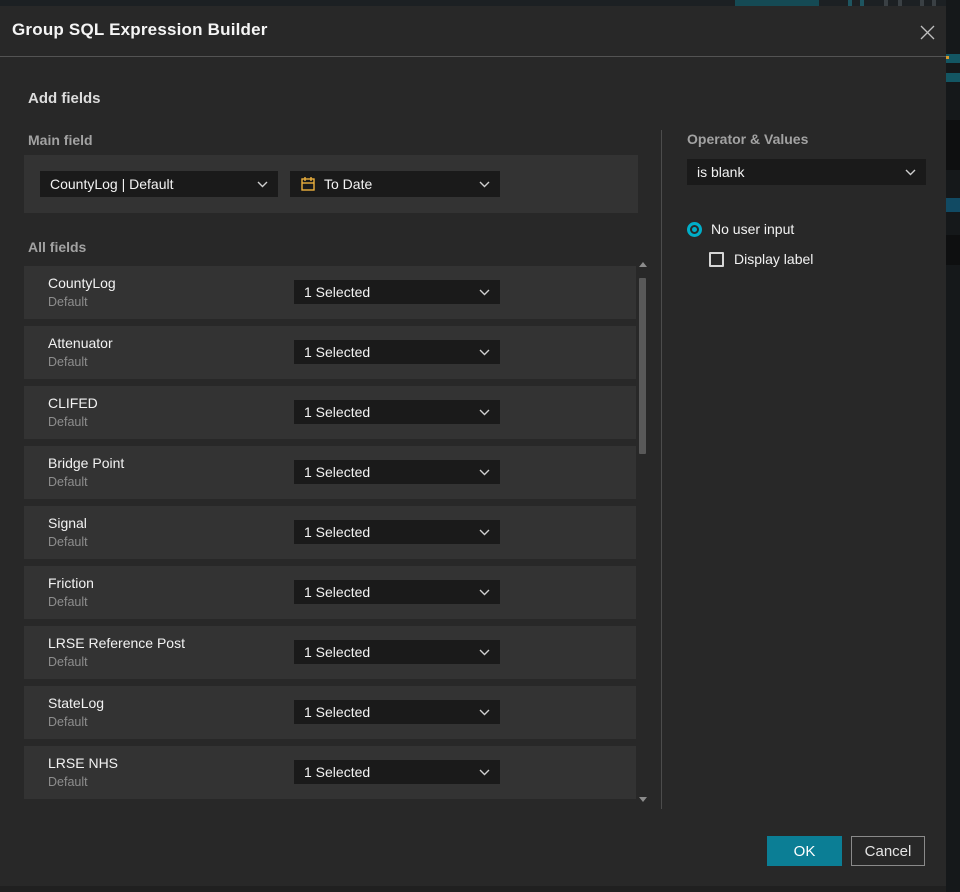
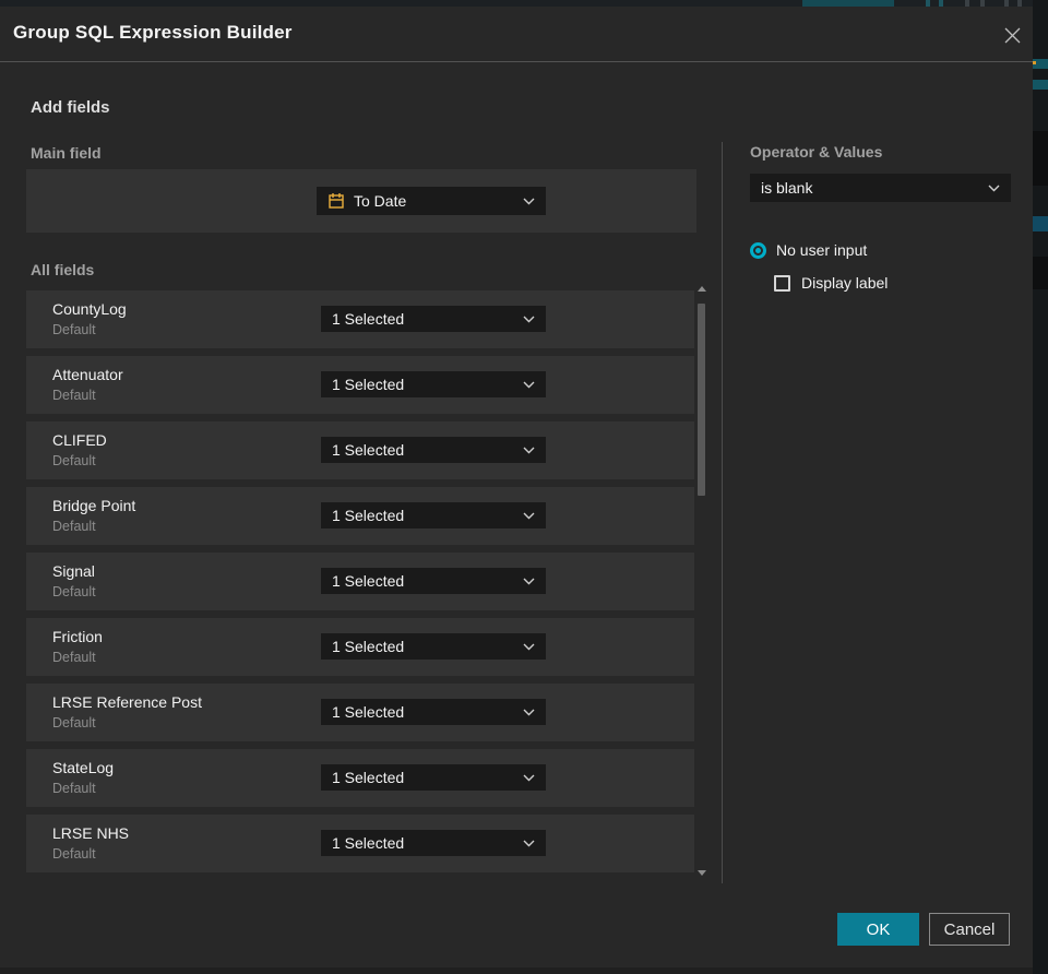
  Group SQL Expression Builder
  Add fields
  Main field
- CountyLog | Default
  To Date
  All fields
  CountyLog
  Default
  1 Selected
  Attenuator
  Default
  1 Selected
  CLIFED
  Default
  1 Selected
  Bridge Point
  Default
  1 Selected
  Signal
  Default
  1 Selected
  Friction
  Default
  1 Selected
  LRSE Reference Post
  Default
  1 Selected
  StateLog
  Default
  1 Selected
  LRSE NHS
  Default
  1 Selected
  Operator & Values
  is blank
  No user input
  Display label
  OK
  Cancel
